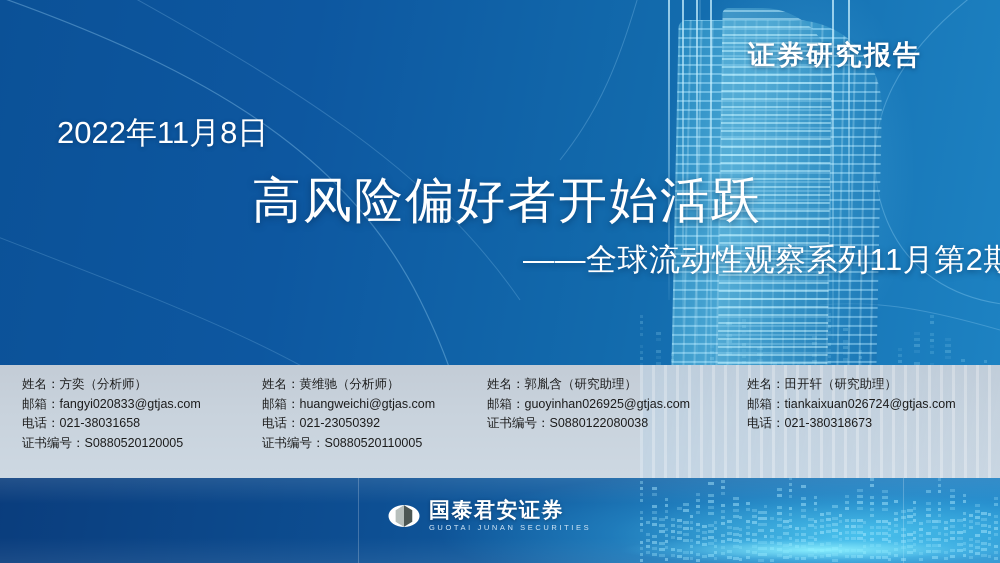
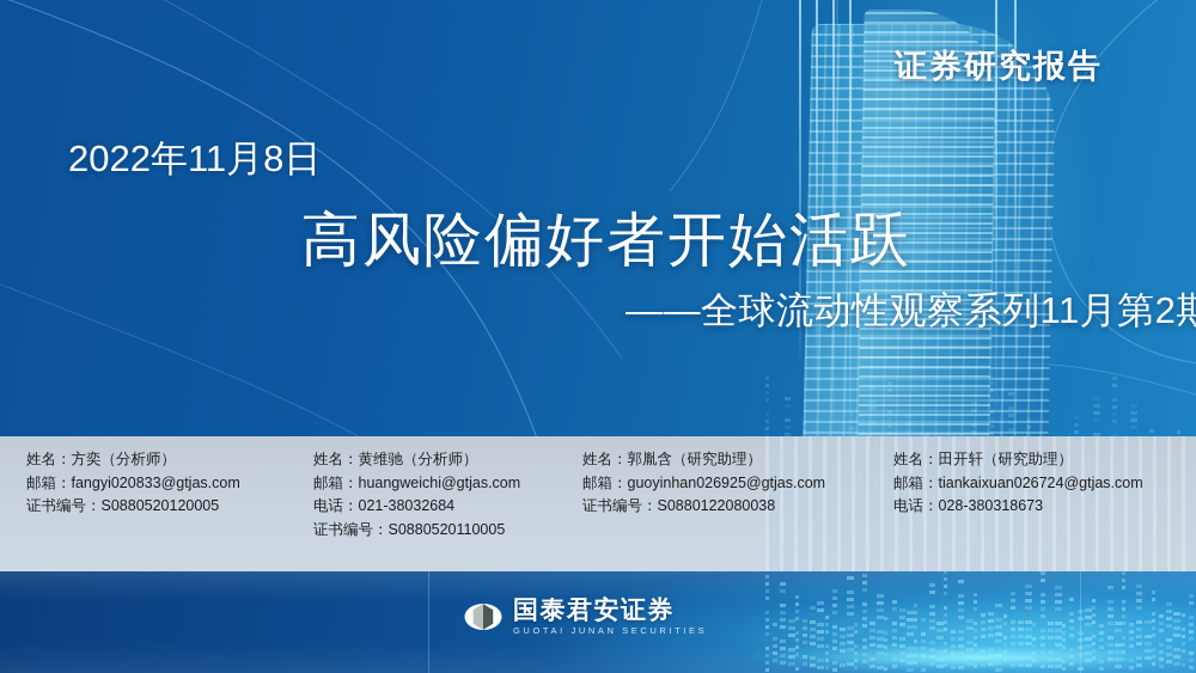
  证券研究报告
  2022年11月8日
  高风险偏好者开始活跃
  ——全球流动性观察系列11月第2期
  姓名：方奕（分析师）
  邮箱：fangyi020833@gtjas.com
- 电话：021-38031658
  证书编号：S0880520120005
  姓名：黄维驰（分析师）
  邮箱：huangweichi@gtjas.com
- 电话：021-23050392
+ 电话：021-38032684
  证书编号：S0880520110005
  姓名：郭胤含（研究助理）
  邮箱：guoyinhan026925@gtjas.com
  证书编号：S0880122080038
  姓名：田开轩（研究助理）
  邮箱：tiankaixuan026724@gtjas.com
- 电话：021-380318673
+ 电话：028-380318673
  国泰君安证券
  GUOTAI JUNAN SECURITIES
